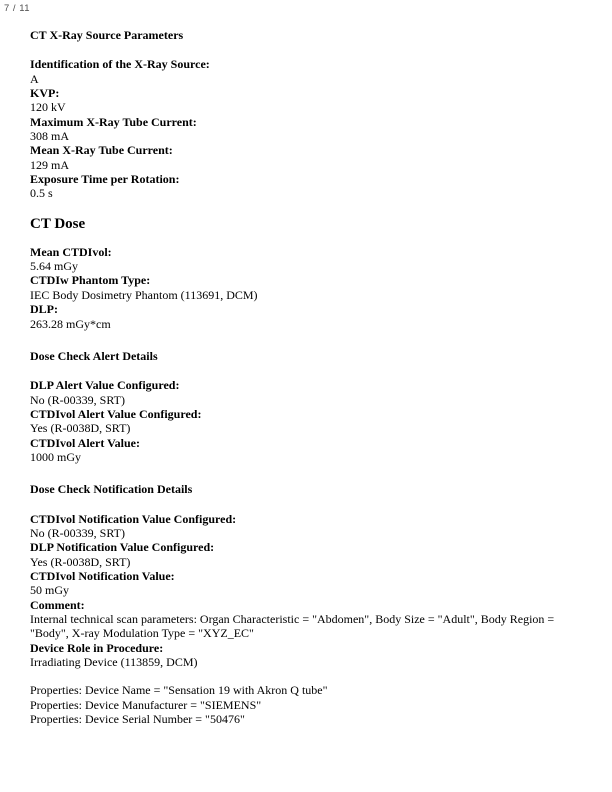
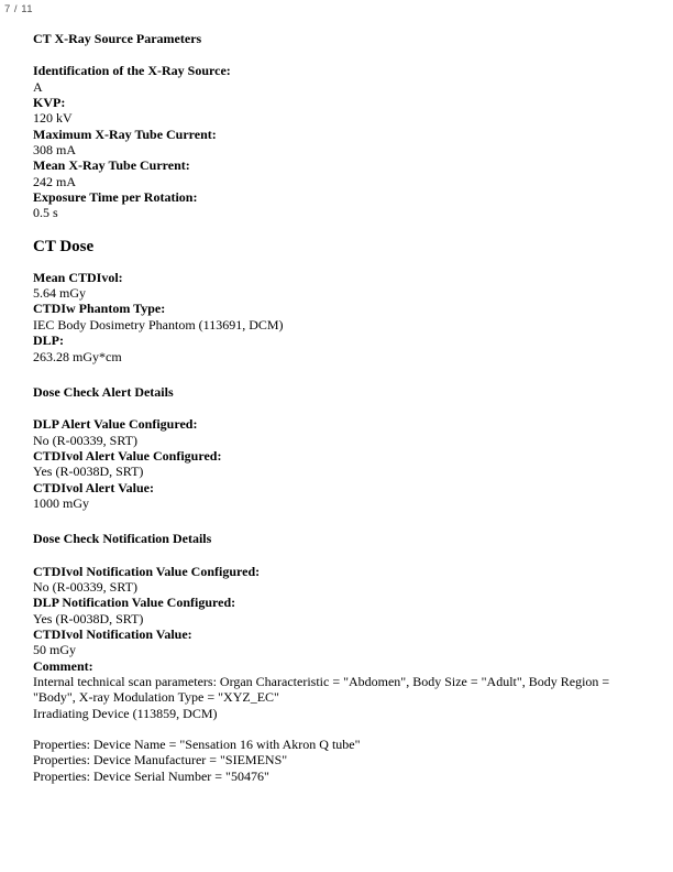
  7 / 11
  CT X-Ray Source Parameters
  Identification of the X-Ray Source:
  A
  KVP:
  120 kV
  Maximum X-Ray Tube Current:
  308 mA
  Mean X-Ray Tube Current:
- 129 mA
+ 242 mA
  Exposure Time per Rotation:
  0.5 s
  CT Dose
  Mean CTDIvol:
  5.64 mGy
  CTDIw Phantom Type:
  IEC Body Dosimetry Phantom (113691, DCM)
  DLP:
  263.28 mGy*cm
  Dose Check Alert Details
  DLP Alert Value Configured:
  No (R-00339, SRT)
  CTDIvol Alert Value Configured:
  Yes (R-0038D, SRT)
  CTDIvol Alert Value:
  1000 mGy
  Dose Check Notification Details
  CTDIvol Notification Value Configured:
  No (R-00339, SRT)
  DLP Notification Value Configured:
  Yes (R-0038D, SRT)
  CTDIvol Notification Value:
  50 mGy
  Comment:
  Internal technical scan parameters: Organ Characteristic = "Abdomen", Body Size = "Adult", Body Region = "Body", X-ray Modulation Type = "XYZ_EC"
- Device Role in Procedure:
  Irradiating Device (113859, DCM)
- Properties: Device Name = "Sensation 19 with Akron Q tube"
+ Properties: Device Name = "Sensation 16 with Akron Q tube"
  Properties: Device Manufacturer = "SIEMENS"
  Properties: Device Serial Number = "50476"
